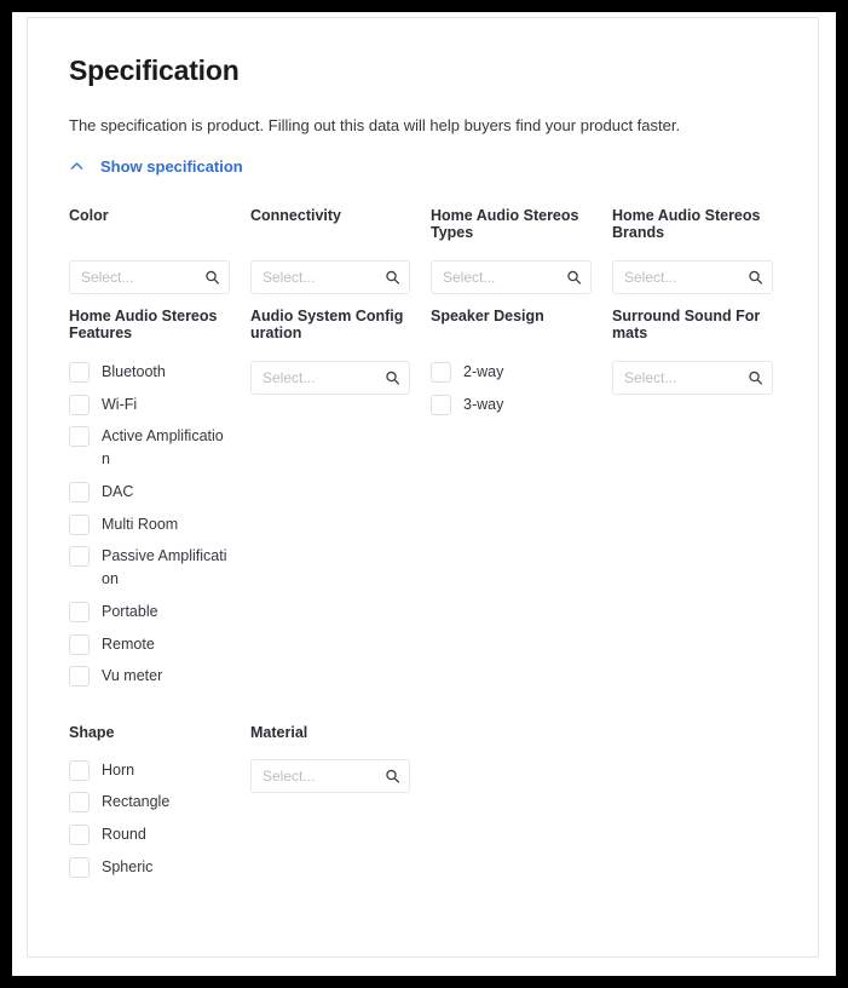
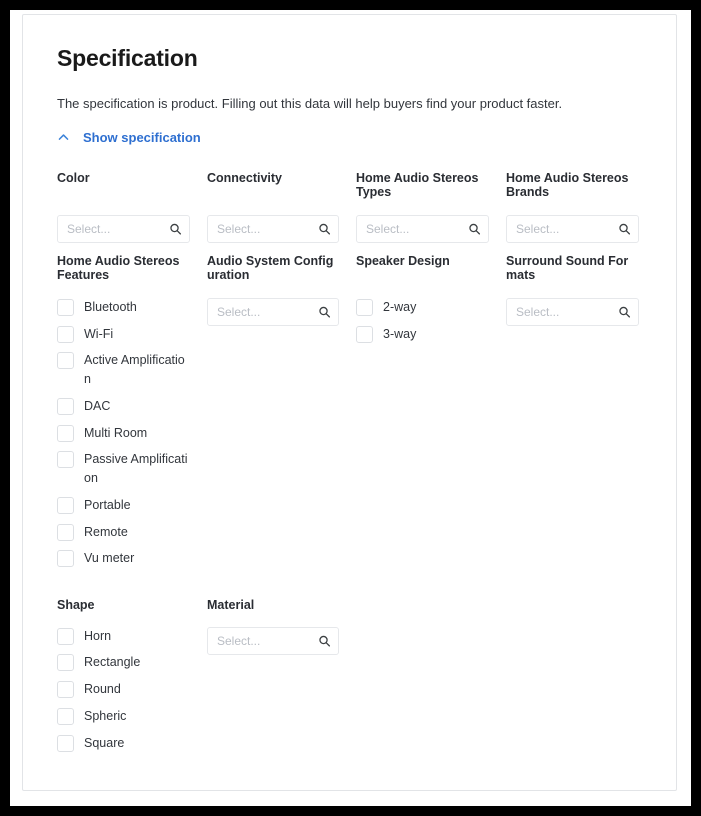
  Specification
  The specification is product. Filling out this data will help buyers find your product faster.
  Show specification
  Color
  Select...
  Connectivity
  Select...
  Home Audio Stereos Types
  Select...
  Home Audio Stereos Brands
  Select...
  Home Audio Stereos Features
  Bluetooth
  Wi-Fi
  Active Amplification
  DAC
  Multi Room
  Passive Amplification
  Portable
  Remote
  Vu meter
  Audio System Configuration
  Select...
  Speaker Design
  2-way
  3-way
  Surround Sound Formats
  Select...
  Shape
  Horn
  Rectangle
  Round
  Spheric
+ Square
  Material
  Select...
